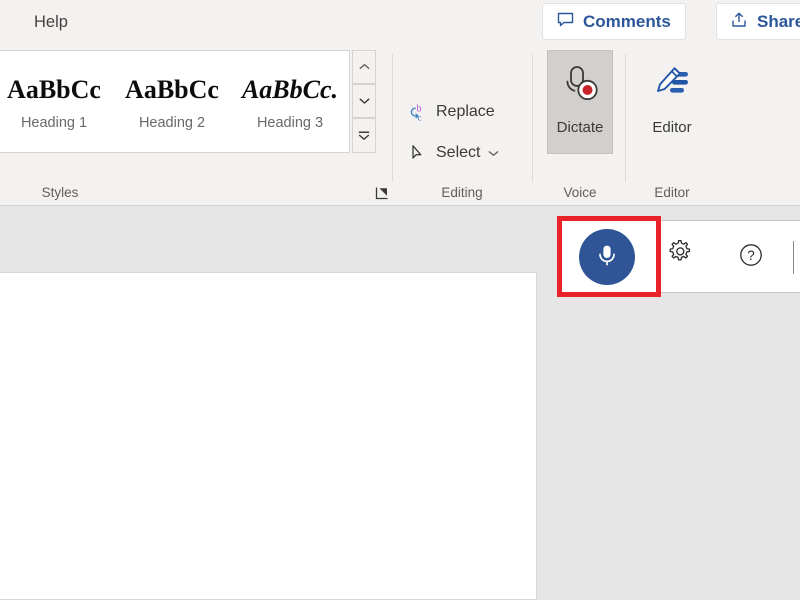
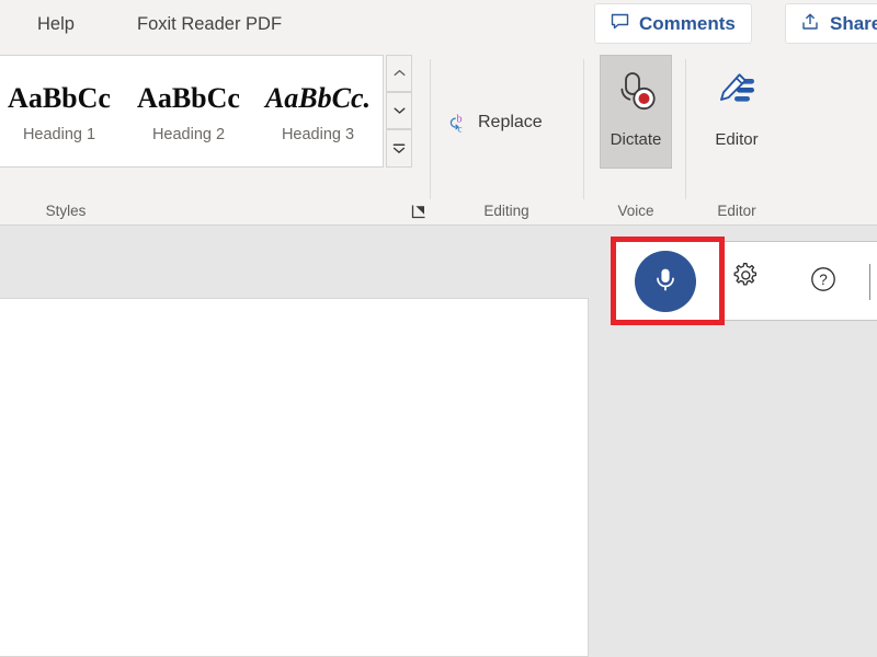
  Help
+ Foxit Reader PDF
  Comments
  Shar
  AaBbCc
  Heading 1
  AaBbCc
  Heading 2
  AaBbCc.
  Heading 3
  Styles
  b
  c
  Replace
- Select
  Editing
  Dictate
  Voice
  Editor
  Editor
  ?
